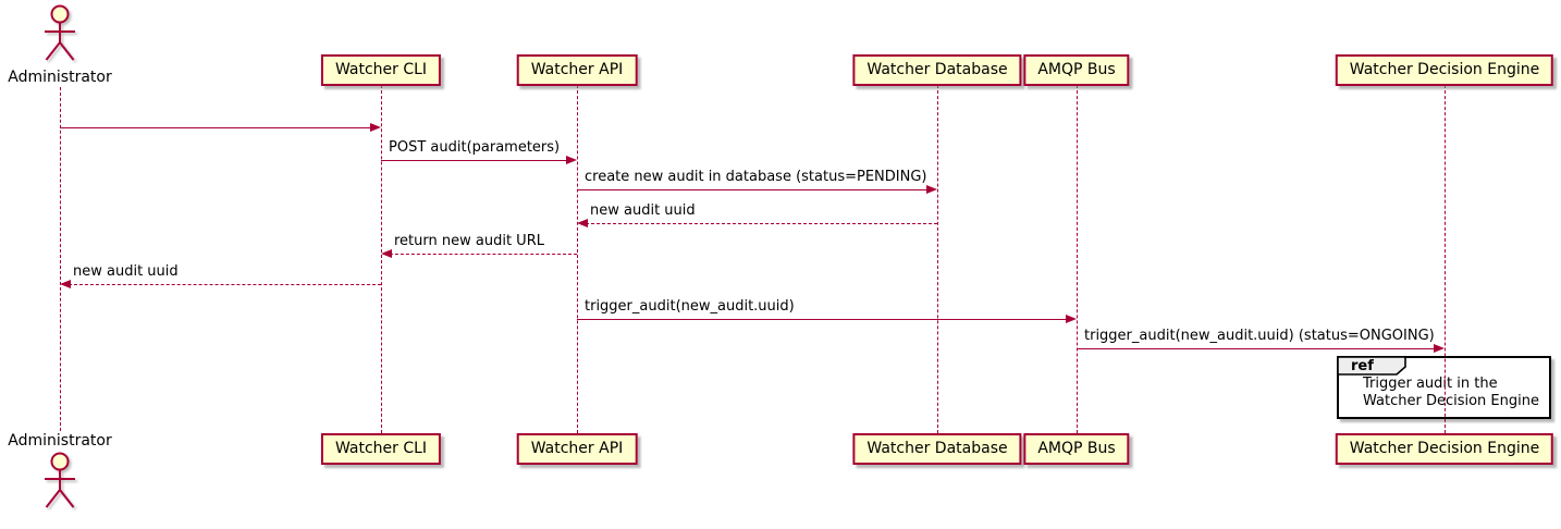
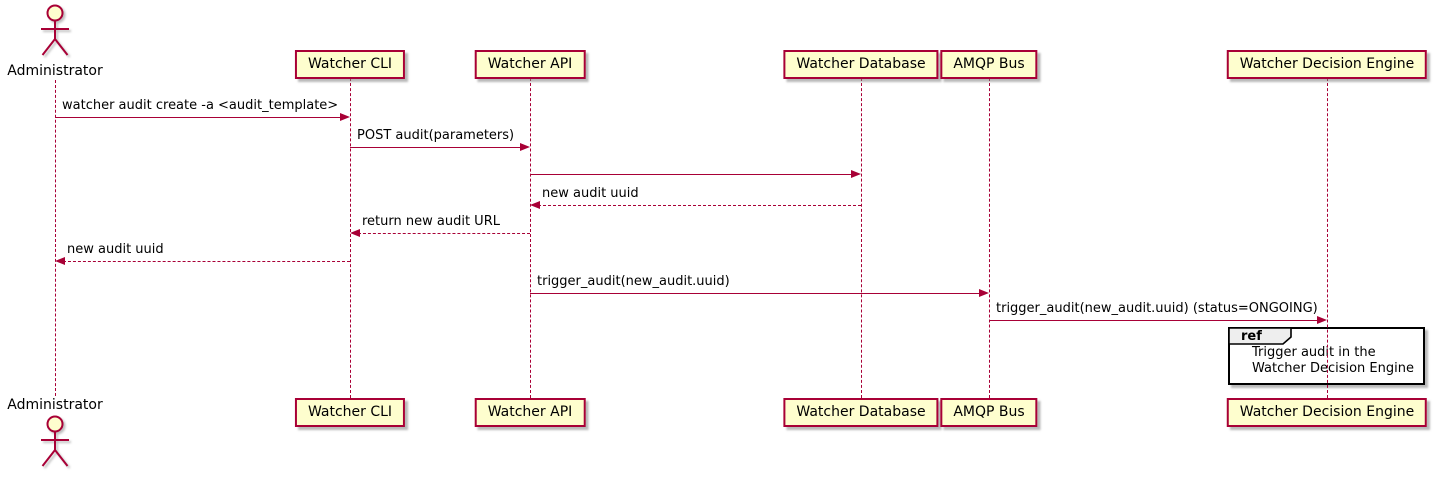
  ref
  Trigger audit in the
  Watcher Decision Engine
  Administrator
  Administrator
  Watcher CLI
  Watcher CLI
  Watcher API
  Watcher API
  Watcher Database
  Watcher Database
  AMQP Bus
  AMQP Bus
  Watcher Decision Engine
  Watcher Decision Engine
+ watcher audit create -a <audit_template>
  POST audit(parameters)
- create new audit in database (status=PENDING)
  new audit uuid
  return new audit URL
  new audit uuid
  trigger_audit(new_audit.uuid)
  trigger_audit(new_audit.uuid) (status=ONGOING)
